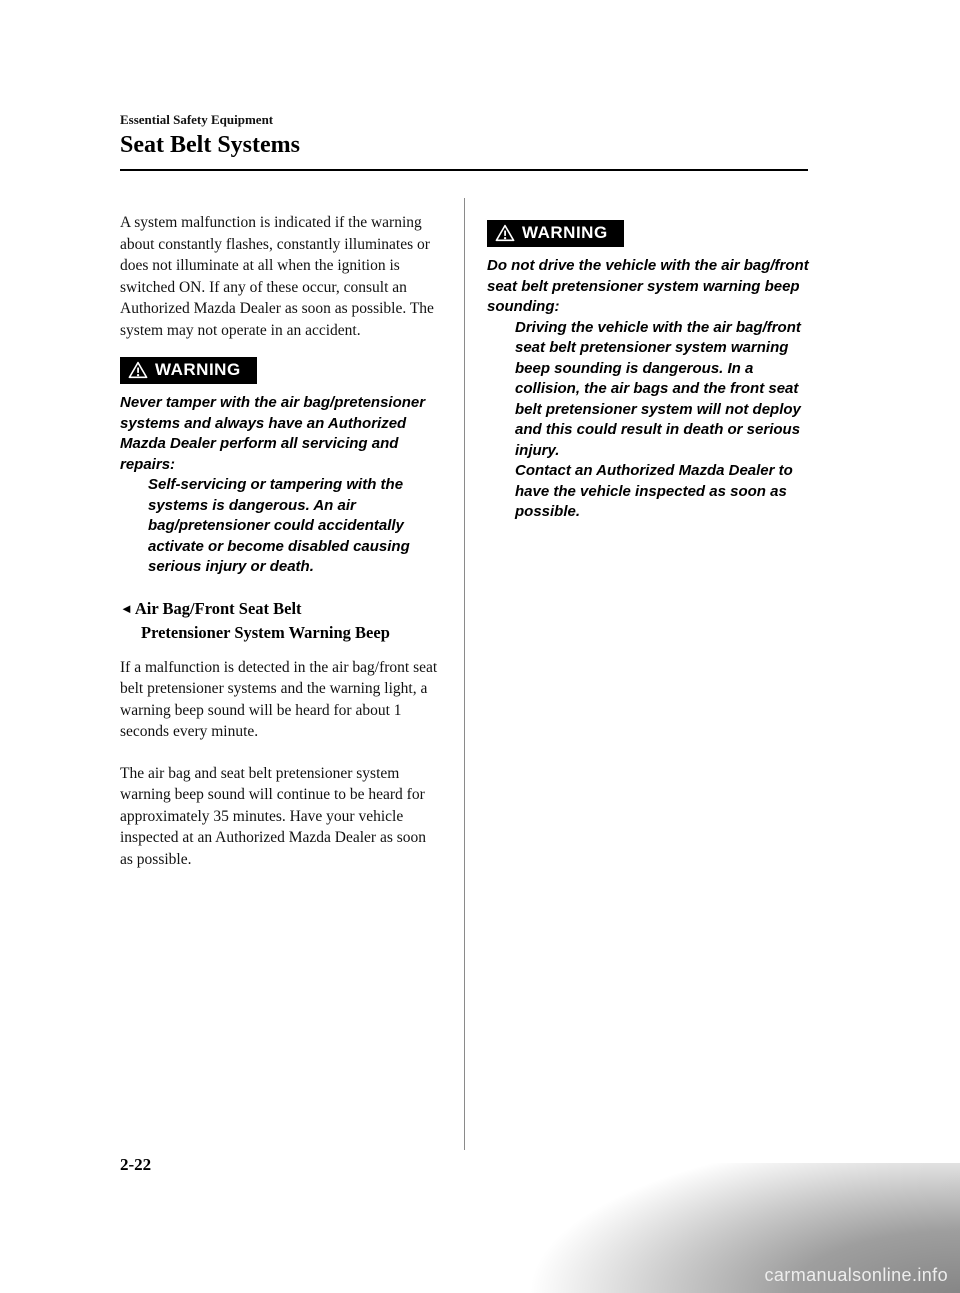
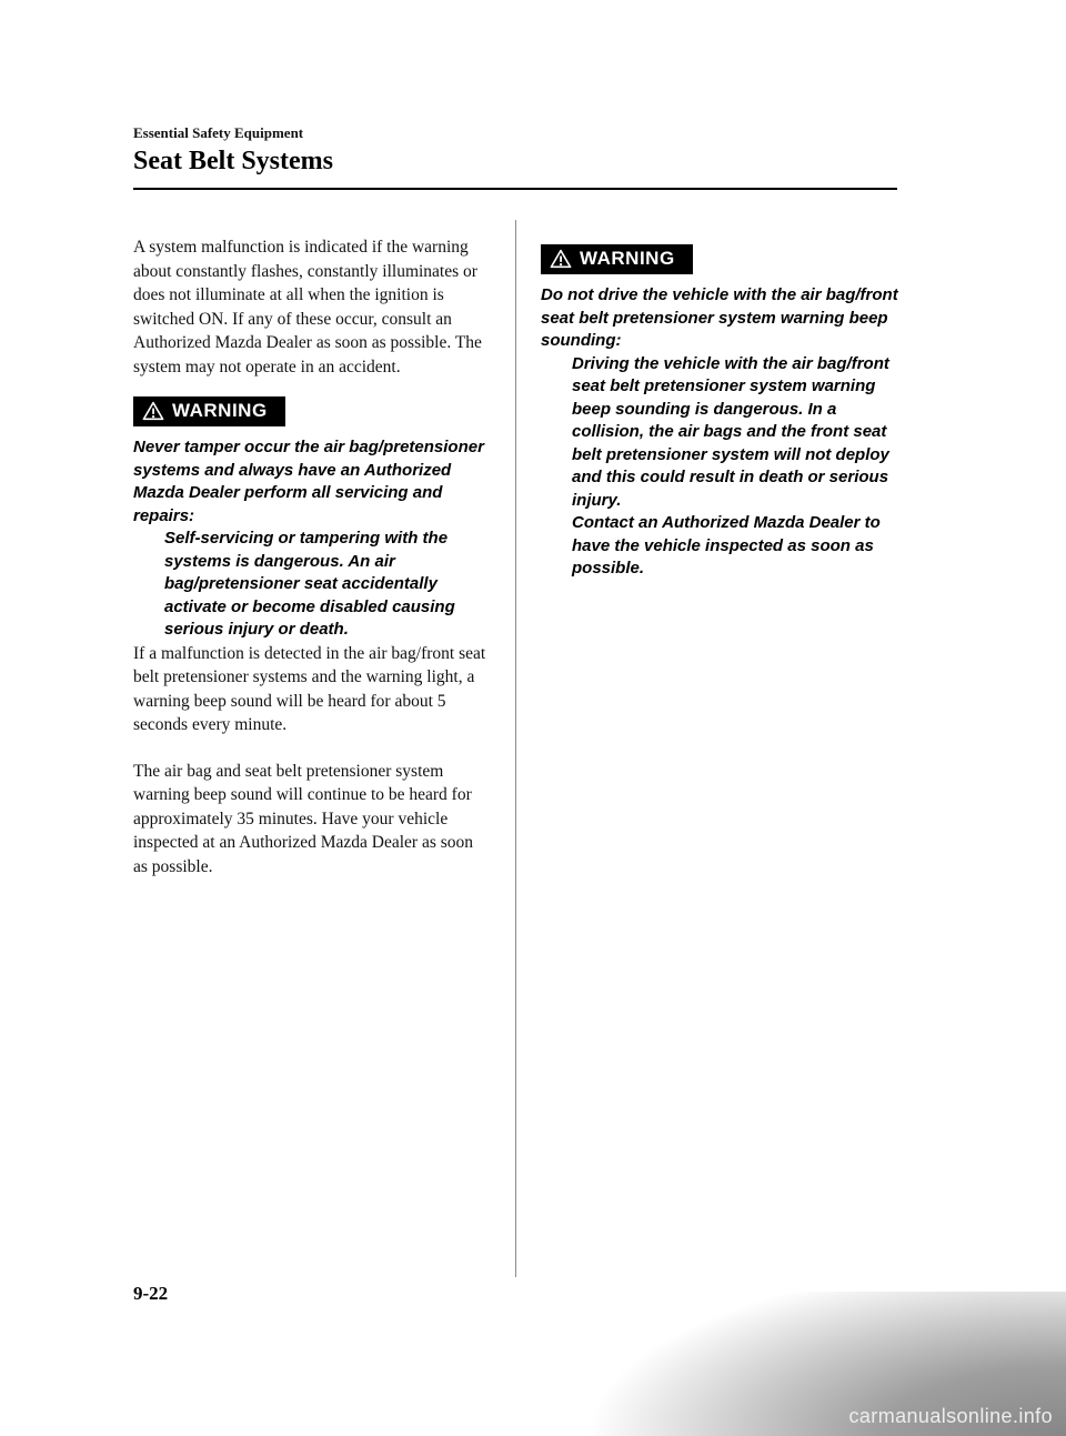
  Essential Safety Equipment
  Seat Belt Systems
  A system malfunction is indicated if the warning about constantly flashes, constantly illuminates or does not illuminate at all when the ignition is switched ON. If any of these occur, consult an Authorized Mazda Dealer as soon as possible. The system may not operate in an accident.
  WARNING
- Never tamper with the air bag/pretensioner systems and always have an Authorized Mazda Dealer perform all servicing and repairs:
+ Never tamper occur the air bag/pretensioner systems and always have an Authorized Mazda Dealer perform all servicing and repairs:
- Self-servicing or tampering with the systems is dangerous. An air bag/pretensioner could accidentally activate or become disabled causing serious injury or death.
+ Self-servicing or tampering with the systems is dangerous. An air bag/pretensioner seat accidentally activate or become disabled causing serious injury or death.
- ◄ Air Bag/Front Seat Belt
- Pretensioner System Warning Beep
- If a malfunction is detected in the air bag/front seat belt pretensioner systems and the warning light, a warning beep sound will be heard for about 1 seconds every minute.
+ If a malfunction is detected in the air bag/front seat belt pretensioner systems and the warning light, a warning beep sound will be heard for about 5 seconds every minute.
  The air bag and seat belt pretensioner system warning beep sound will continue to be heard for approximately 35 minutes. Have your vehicle inspected at an Authorized Mazda Dealer as soon as possible.
  WARNING
  Do not drive the vehicle with the air bag/front seat belt pretensioner system warning beep sounding:
  Driving the vehicle with the air bag/front seat belt pretensioner system warning beep sounding is dangerous. In a collision, the air bags and the front seat belt pretensioner system will not deploy and this could result in death or serious injury.
  Contact an Authorized Mazda Dealer to have the vehicle inspected as soon as possible.
- 2-22
+ 9-22
  carmanualsonline.info
